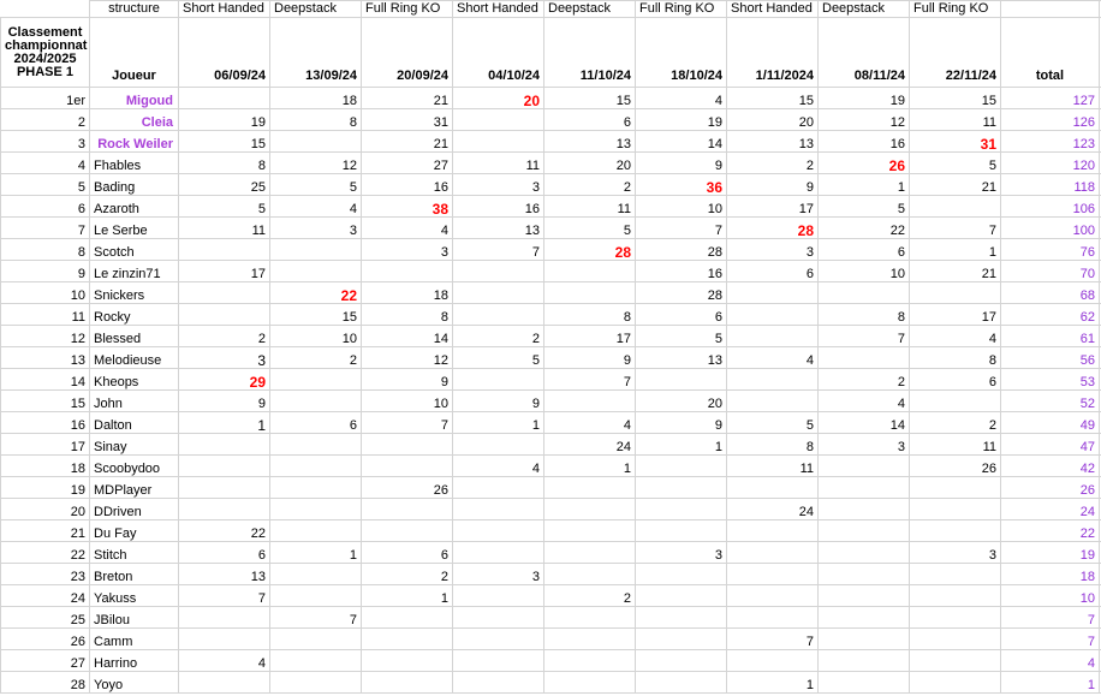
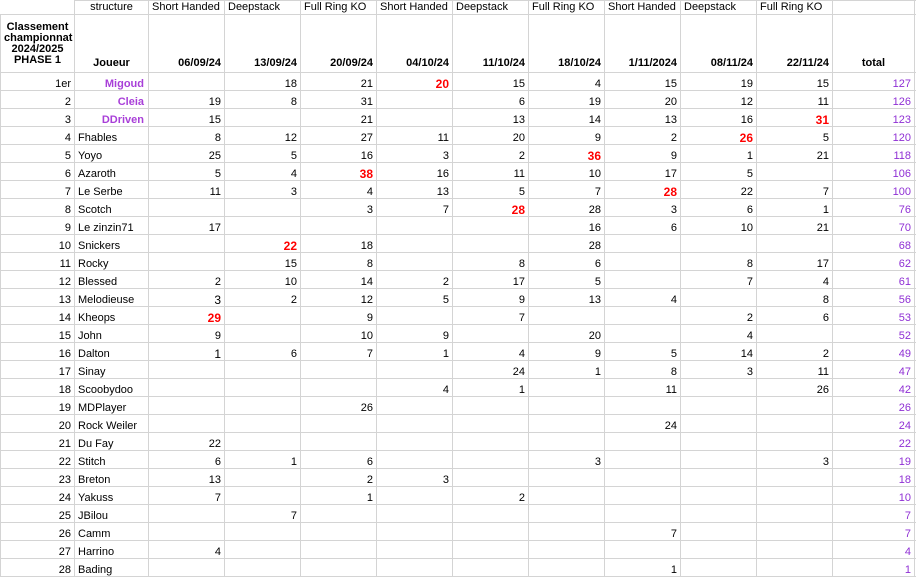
  	structure	Short Handed	Deepstack	Full Ring KO	Short Handed	Deepstack	Full Ring KO	Short Handed	Deepstack	Full Ring KO
  Classementchampionnat2024/2025PHASE 1	Joueur	06/09/24	13/09/24	20/09/24	04/10/24	11/10/24	18/10/24	1/11/2024	08/11/24	22/11/24	total
  1er	Migoud		18	21	20	15	4	15	19	15	127
  2	Cleia	19	8	31		6	19	20	12	11	126
- 3	Rock Weiler	15		21		13	14	13	16	31	123
+ 3	DDriven	15		21		13	14	13	16	31	123
  4	Fhables	8	12	27	11	20	9	2	26	5	120
- 5	Bading	25	5	16	3	2	36	9	1	21	118
+ 5	Yoyo	25	5	16	3	2	36	9	1	21	118
  6	Azaroth	5	4	38	16	11	10	17	5		106
  7	Le Serbe	11	3	4	13	5	7	28	22	7	100
  8	Scotch			3	7	28	28	3	6	1	76
  9	Le zinzin71	17					16	6	10	21	70
  10	Snickers		22	18			28				68
  11	Rocky		15	8		8	6		8	17	62
  12	Blessed	2	10	14	2	17	5		7	4	61
  13	Melodieuse	3	2	12	5	9	13	4		8	56
  14	Kheops	29		9		7			2	6	53
  15	John	9		10	9		20		4		52
  16	Dalton	1	6	7	1	4	9	5	14	2	49
  17	Sinay					24	1	8	3	11	47
  18	Scoobydoo				4	1		11		26	42
  19	MDPlayer			26							26
- 20	DDriven							24			24
+ 20	Rock Weiler							24			24
  21	Du Fay	22									22
  22	Stitch	6	1	6			3			3	19
  23	Breton	13		2	3						18
  24	Yakuss	7		1		2					10
  25	JBilou		7								7
  26	Camm							7			7
  27	Harrino	4									4
- 28	Yoyo							1			1
+ 28	Bading							1			1
